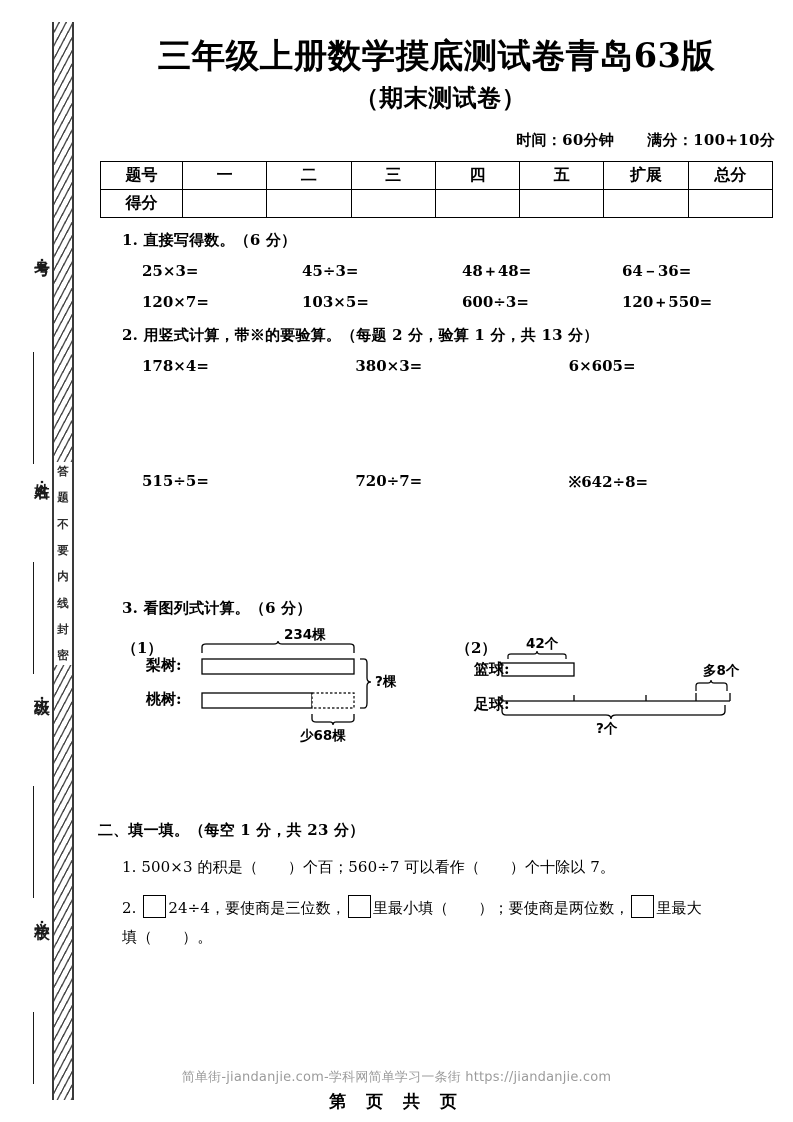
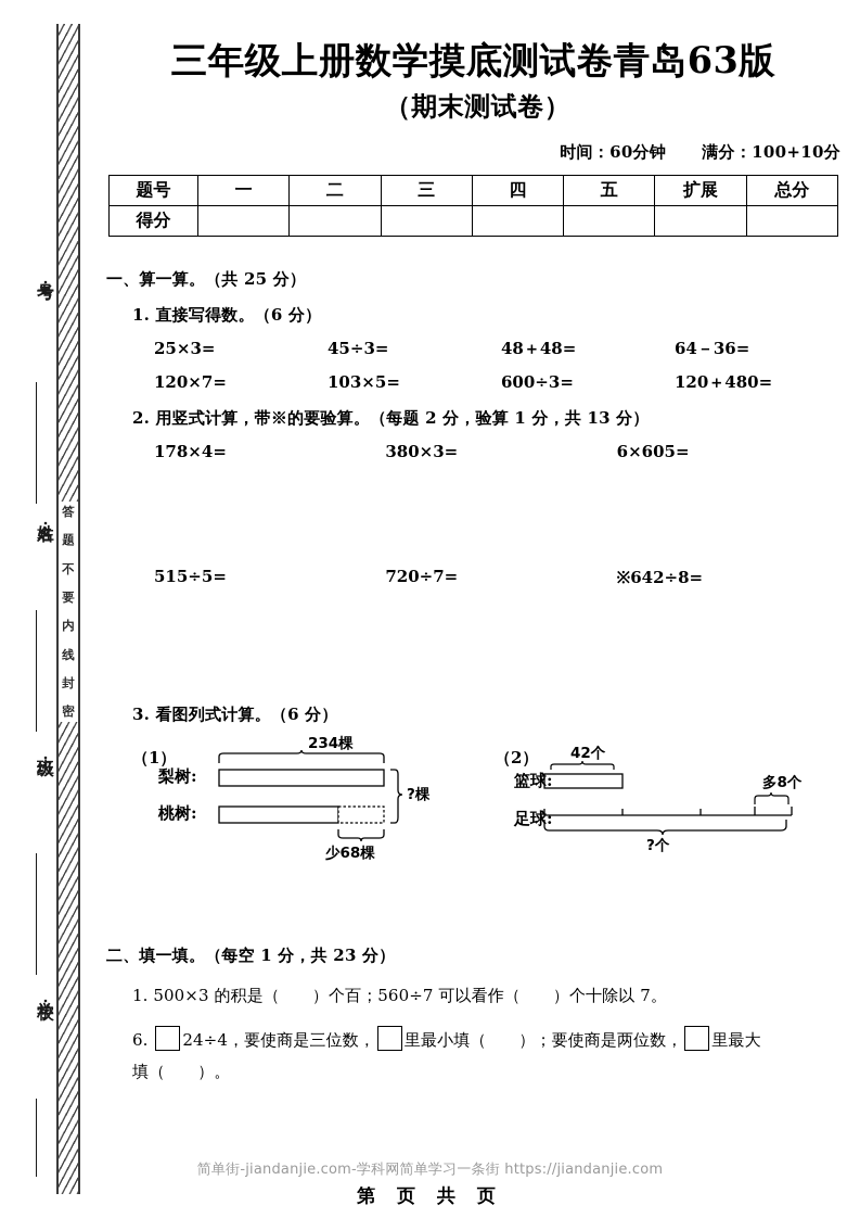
  答
  题
  不
  要
  内
  线
  封
  密
  三年级上册数学摸底测试卷青岛63版
  （期末测试卷）
  时间：60分钟 满分：100+10分
  题号	一	二	三	四	五	扩展	总分
  得分
+ 一、算一算。（共 25 分）
  1. 直接写得数。（6 分）
  25×3=
  45÷3=
  48＋48=
  64－36=
  120×7=
  103×5=
  600÷3=
- 120＋550=
+ 120＋480=
  2. 用竖式计算，带※的要验算。（每题 2 分，验算 1 分，共 13 分）
  178×4=
  380×3=
  6×605=
  515÷5=
  720÷7=
  ※642÷8=
  3. 看图列式计算。（6 分）
  （1）
  234棵
  梨树:
  桃树:
  ?棵
  少68棵
  （2）
  42个
  篮球:
  足球:
  多8个
  ?个
  二、填一填。（每空 1 分，共 23 分）
  1. 500×3 的积是（ ）个百；560÷7 可以看作（ ）个十除以 7。
- 2. 24÷4，要使商是三位数， 里最小填（ ）；要使商是两位数， 里最大
+ 6. 24÷4，要使商是三位数， 里最小填（ ）；要使商是两位数， 里最大
  填（ ）。
  简单街-jiandanjie.com-学科网简单学习一条街 https://jiandanjie.com
  第 页 共 页
